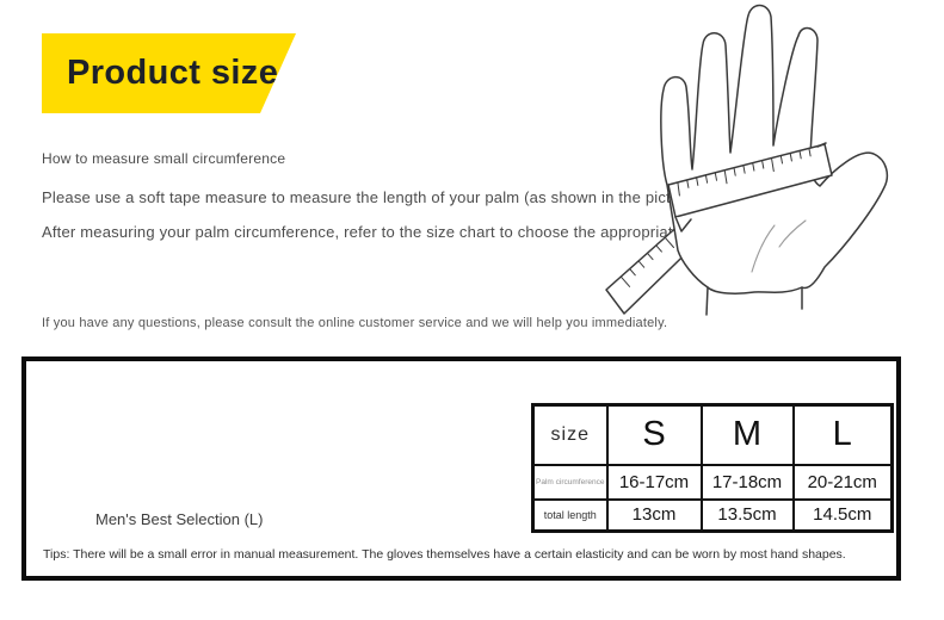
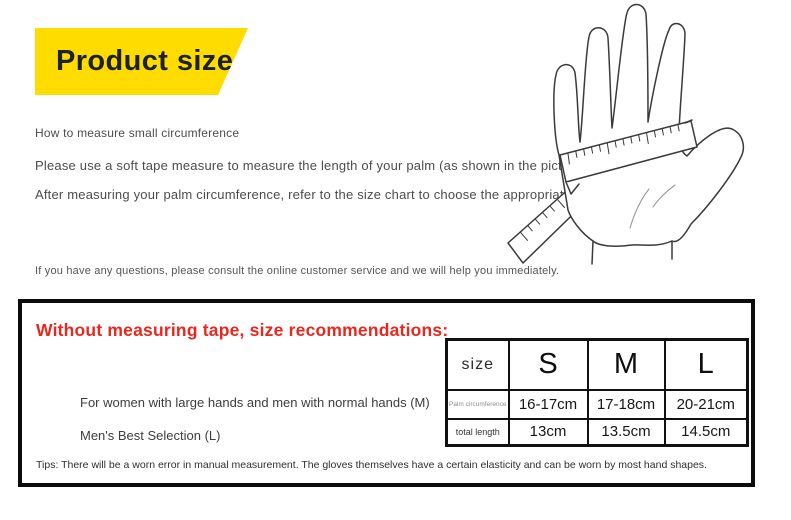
  Product size
  How to measure small circumference
  Please use a soft tape measure to measure the length of your palm (as shown in the pict
  After measuring your palm circumference, refer to the size chart to choose the appropria
  If you have any questions, please consult the online customer service and we will help you immediately.
+ Without measuring tape, size recommendations:
+ For women with large hands and men with normal hands (M)
  Men's Best Selection (L)
- Tips: There will be a small error in manual measurement. The gloves themselves have a certain elasticity and can be worn by most hand shapes.
+ Tips: There will be a worn error in manual measurement. The gloves themselves have a certain elasticity and can be worn by most hand shapes.
  size	S	M	L
  total length	13cm	13.5cm	14.5cm
